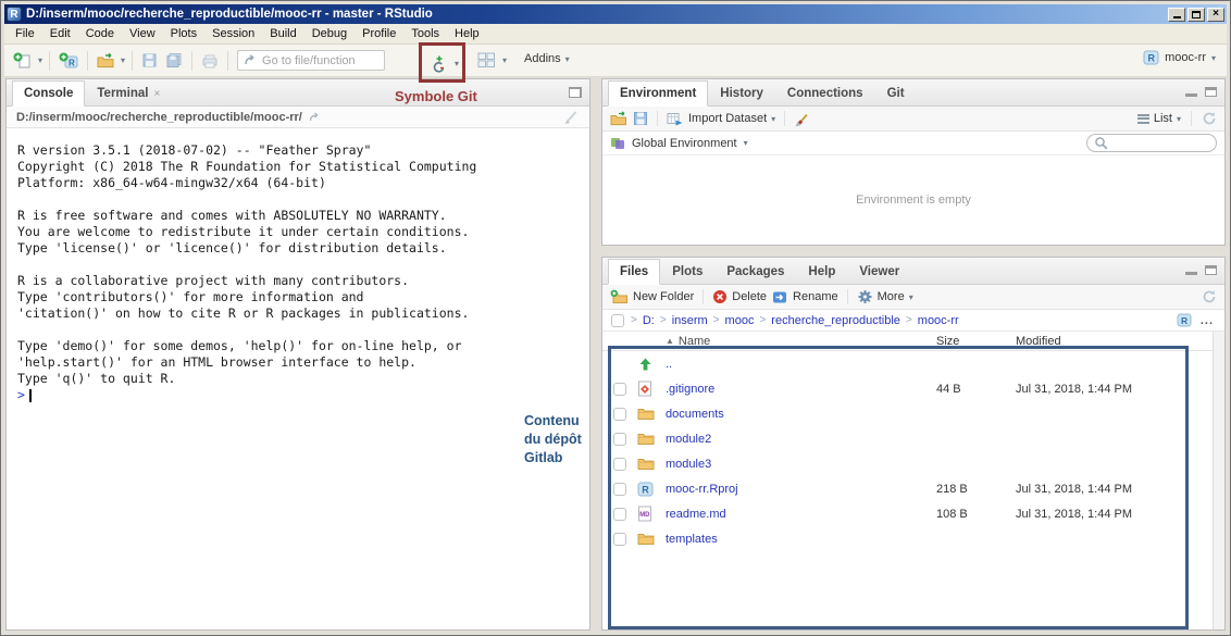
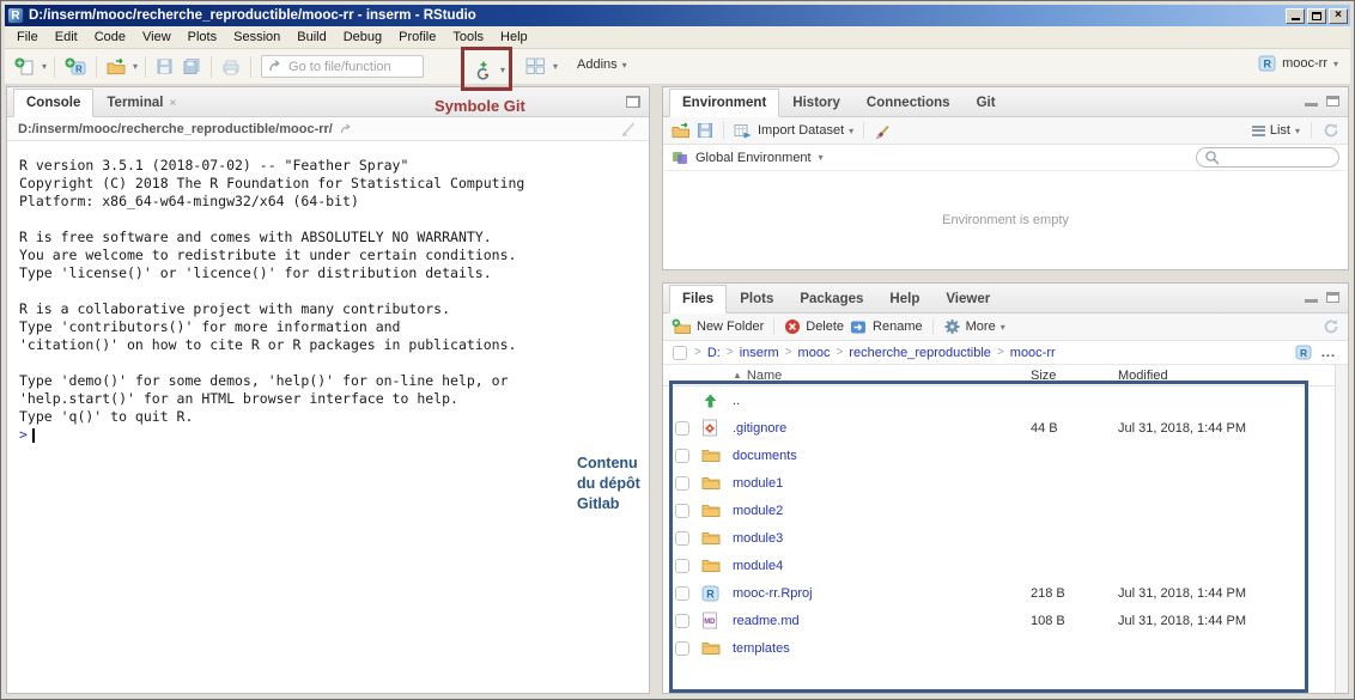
  R
- D:/inserm/mooc/recherche_reproductible/mooc-rr - master - RStudio
+ D:/inserm/mooc/recherche_reproductible/mooc-rr - inserm - RStudio
  ×
  File
  Edit
  Code
  View
  Plots
  Session
  Build
  Debug
  Profile
  Tools
  Help
  ▾
  R
  ▾
  Go to file/function
  ▾
  ▾
  Addins
  ▾
  R
  mooc-rr
  ▾
  Console
  Terminal
  ×
  D:/inserm/mooc/recherche_reproductible/mooc-rr/
  R version 3.5.1 (2018-07-02) -- "Feather Spray"
  Copyright (C) 2018 The R Foundation for Statistical Computing
  Platform: x86_64-w64-mingw32/x64 (64-bit)
  R is free software and comes with ABSOLUTELY NO WARRANTY.
  You are welcome to redistribute it under certain conditions.
  Type 'license()' or 'licence()' for distribution details.
  R is a collaborative project with many contributors.
  Type 'contributors()' for more information and
  'citation()' on how to cite R or R packages in publications.
  Type 'demo()' for some demos, 'help()' for on-line help, or
  'help.start()' for an HTML browser interface to help.
  Type 'q()' to quit R.
  >
  Environment
  History
  Connections
  Git
  Import Dataset
  ▾
  List
  ▾
  Global Environment
  ▾
  Environment is empty
  Files
  Plots
  Packages
  Help
  Viewer
  New Folder
  Delete
  Rename
  More
  ▾
  >
  D:
  >
  inserm
  >
  mooc
  >
  recherche_reproductible
  >
  mooc-rr
  R
  ...
  ▲
  Name
  Size
  Modified
  ..
  .gitignore
  44 B
  Jul 31, 2018, 1:44 PM
  documents
+ module1
  module2
  module3
+ module4
  R
  mooc-rr.Rproj
  218 B
  Jul 31, 2018, 1:44 PM
  readme.md
  108 B
  Jul 31, 2018, 1:44 PM
  templates
  Symbole Git
  Contenu
  du dépôt
  Gitlab
